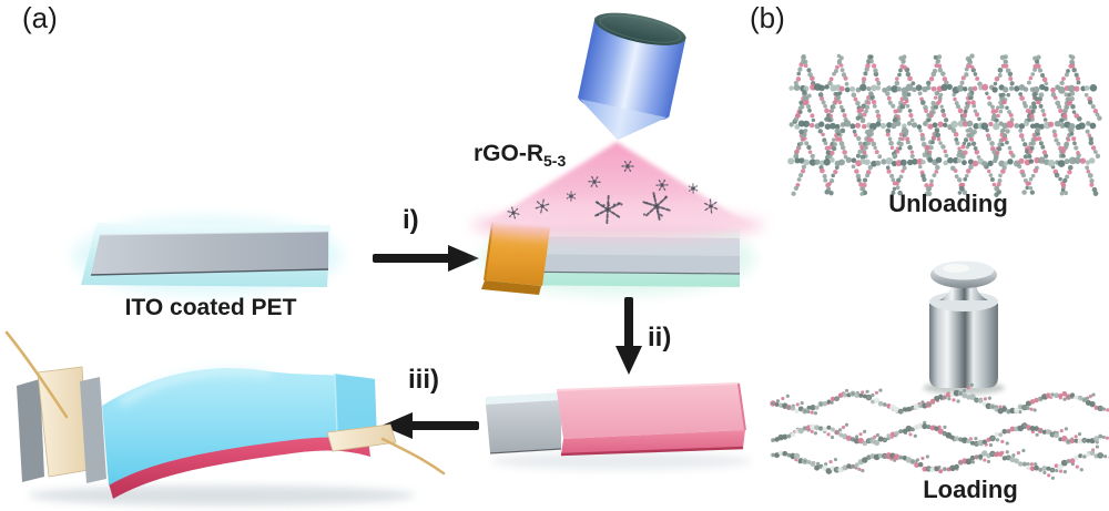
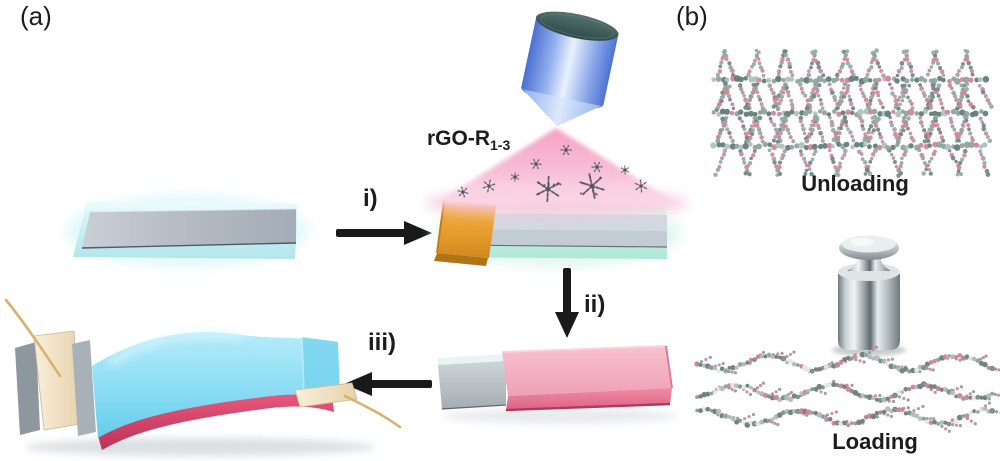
  (a)
  (b)
  i)
  ii)
  iii)
- ITO coated PET
- rGO-R5-3
+ rGO-R1-3
  Unloading
  Loading
